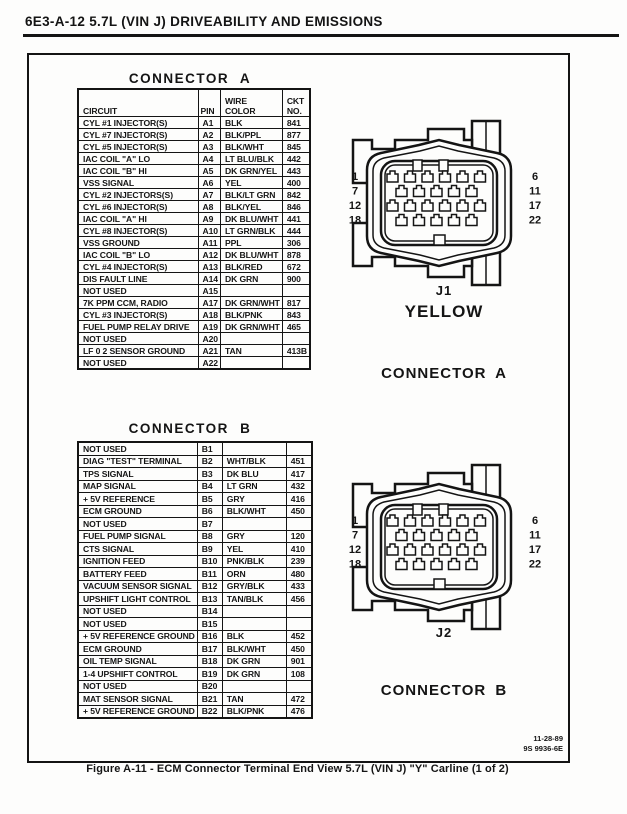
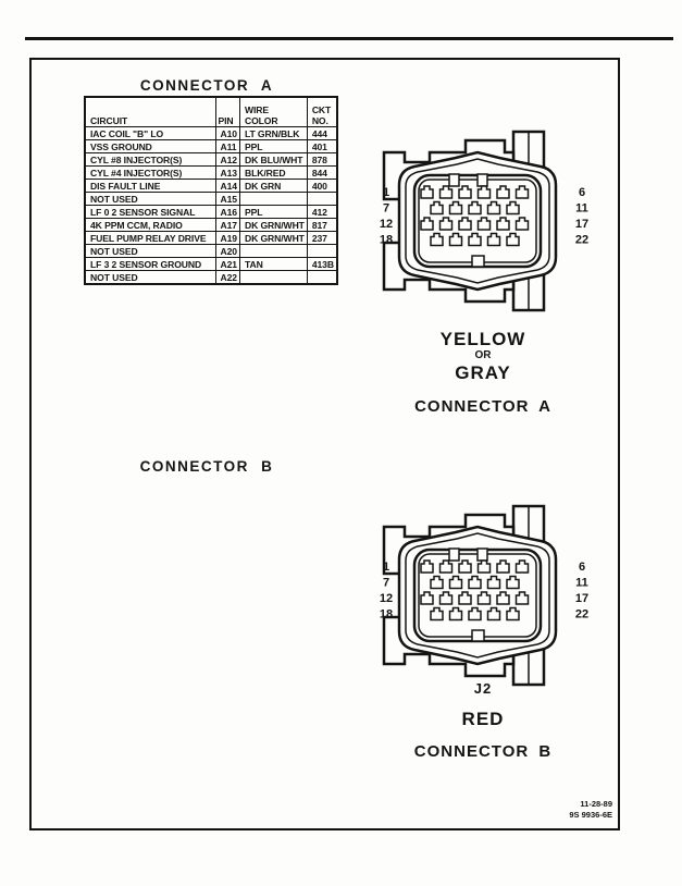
- 6E3-A-12 5.7L (VIN J) DRIVEABILITY AND EMISSIONS
  CONNECTOR A
  CIRCUIT	PIN	WIRE COLOR	CKT NO.
- CYL #1 INJECTOR(S)	A1	BLK	841
- CYL #7 INJECTOR(S)	A2	BLK/PPL	877
- CYL #5 INJECTOR(S)	A3	BLK/WHT	845
- IAC COIL "A" LO	A4	LT BLU/BLK	442
- IAC COIL "B" HI	A5	DK GRN/YEL	443
- VSS SIGNAL	A6	YEL	400
- CYL #2 INJECTORS(S)	A7	BLK/LT GRN	842
- CYL #6 INJECTOR(S)	A8	BLK/YEL	846
- IAC COIL "A" HI	A9	DK BLU/WHT	441
- CYL #8 INJECTOR(S)	A10	LT GRN/BLK	444
+ IAC COIL "B" LO	A10	LT GRN/BLK	444
- VSS GROUND	A11	PPL	306
+ VSS GROUND	A11	PPL	401
- IAC COIL "B" LO	A12	DK BLU/WHT	878
+ CYL #8 INJECTOR(S)	A12	DK BLU/WHT	878
- CYL #4 INJECTOR(S)	A13	BLK/RED	672
+ CYL #4 INJECTOR(S)	A13	BLK/RED	844
- DIS FAULT LINE	A14	DK GRN	900
+ DIS FAULT LINE	A14	DK GRN	400
  NOT USED	A15
+ LF 0 2 SENSOR SIGNAL	A16	PPL	412
- 7K PPM CCM, RADIO	A17	DK GRN/WHT	817
+ 4K PPM CCM, RADIO	A17	DK GRN/WHT	817
- CYL #3 INJECTOR(S)	A18	BLK/PNK	843
- FUEL PUMP RELAY DRIVE	A19	DK GRN/WHT	465
+ FUEL PUMP RELAY DRIVE	A19	DK GRN/WHT	237
  NOT USED	A20
- LF 0 2 SENSOR GROUND	A21	TAN	413B
+ LF 3 2 SENSOR GROUND	A21	TAN	413B
  NOT USED	A22
  CONNECTOR B
- NOT USED	B1
- DIAG "TEST" TERMINAL	B2	WHT/BLK	451
- TPS SIGNAL	B3	DK BLU	417
- MAP SIGNAL	B4	LT GRN	432
- + 5V REFERENCE	B5	GRY	416
- ECM GROUND	B6	BLK/WHT	450
- NOT USED	B7
- FUEL PUMP SIGNAL	B8	GRY	120
- CTS SIGNAL	B9	YEL	410
- IGNITION FEED	B10	PNK/BLK	239
- BATTERY FEED	B11	ORN	480
- VACUUM SENSOR SIGNAL	B12	GRY/BLK	433
- UPSHIFT LIGHT CONTROL	B13	TAN/BLK	456
- NOT USED	B14
- NOT USED	B15
- + 5V REFERENCE GROUND	B16	BLK	452
- ECM GROUND	B17	BLK/WHT	450
- OIL TEMP SIGNAL	B18	DK GRN	901
- 1-4 UPSHIFT CONTROL	B19	DK GRN	108
- NOT USED	B20
- MAT SENSOR SIGNAL	B21	TAN	472
- + 5V REFERENCE GROUND	B22	BLK/PNK	476
- J1
  YELLOW
+ OR
+ GRAY
  CONNECTOR A
  J2
+ RED
  CONNECTOR B
  11-28-89
  9S 9936-6E
- Figure A-11 - ECM Connector Terminal End View 5.7L (VIN J) "Y" Carline (1 of 2)
